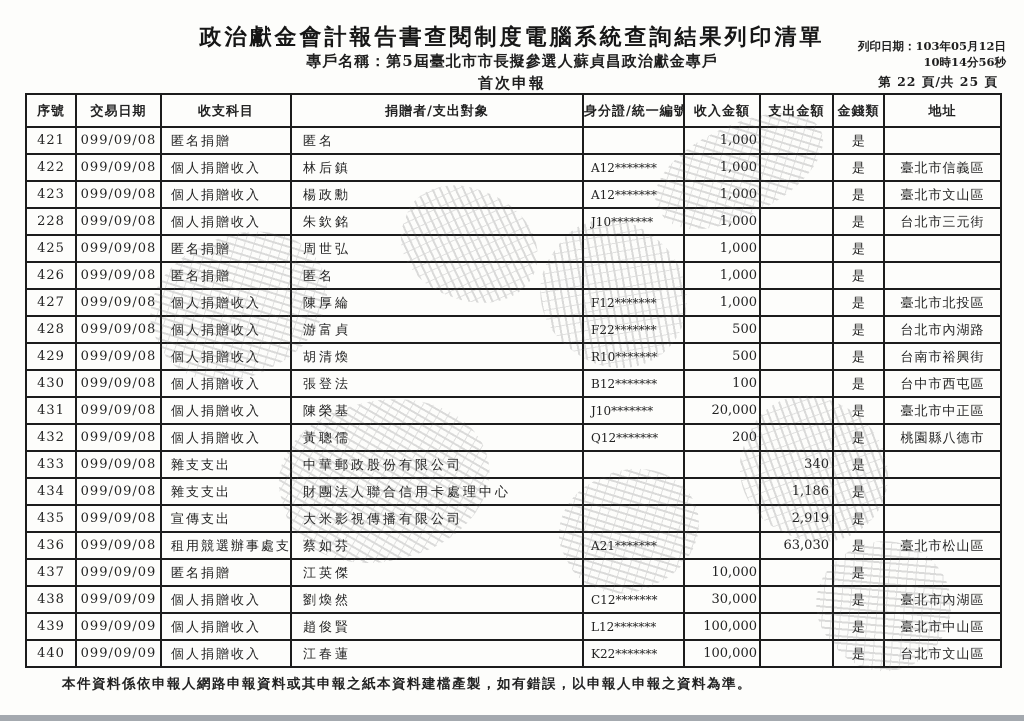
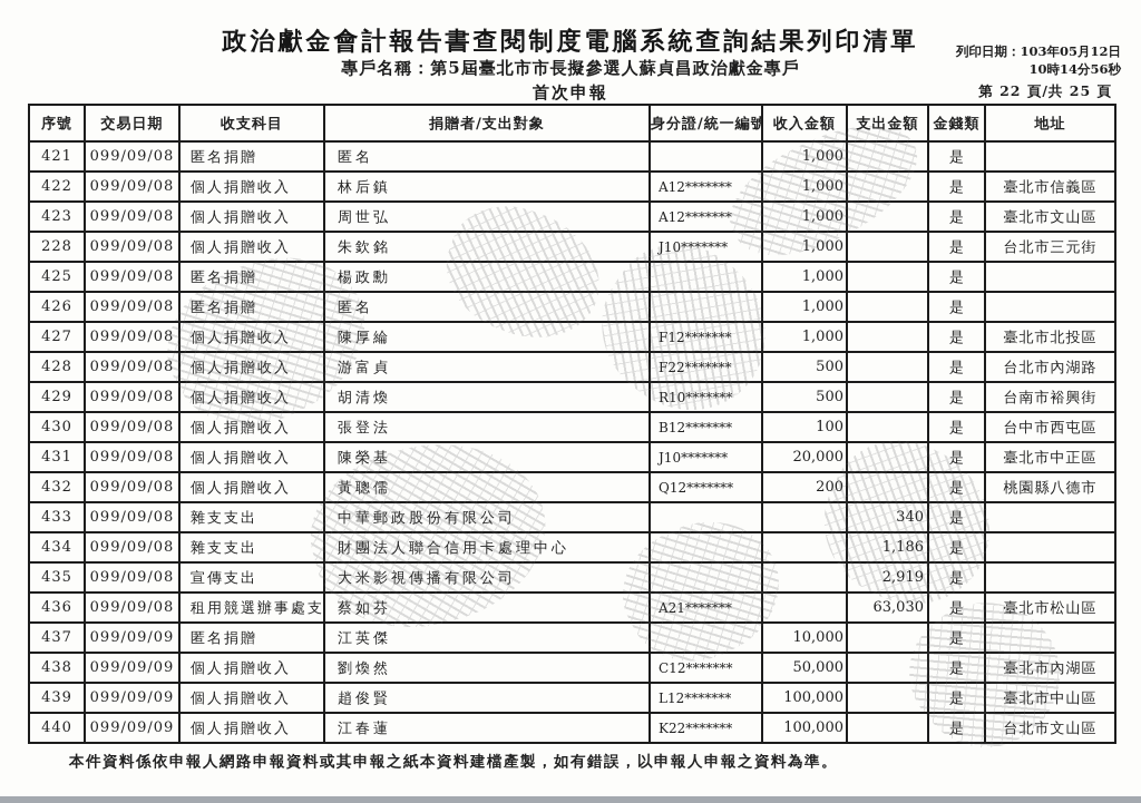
  政治獻金會計報告書查閱制度電腦系統查詢結果列印清單
  專戶名稱：第5屆臺北市市長擬參選人蘇貞昌政治獻金專戶
  首次申報
  列印日期：103年05月12日
  10時14分56秒
  第 22 頁/共 25 頁
  序號	交易日期	收支科目	捐贈者/支出對象	身分證/統一編號	收入金額	支出金額	金錢類	地址
  421	099/09/08	匿名捐贈	匿名		1,000		是
  422	099/09/08	個人捐贈收入	林后鎮	A12*******	1,000		是	臺北市信義區
- 423	099/09/08	個人捐贈收入	楊政勳	A12*******	1,000		是	臺北市文山區
+ 423	099/09/08	個人捐贈收入	周世弘	A12*******	1,000		是	臺北市文山區
  228	099/09/08	個人捐贈收入	朱欽銘	J10*******	1,000		是	台北市三元街
- 425	099/09/08	匿名捐贈	周世弘		1,000		是
+ 425	099/09/08	匿名捐贈	楊政勳		1,000		是
  426	099/09/08	匿名捐贈	匿名		1,000		是
  427	099/09/08	個人捐贈收入	陳厚綸	F12*******	1,000		是	臺北市北投區
  428	099/09/08	個人捐贈收入	游富貞	F22*******	500		是	台北市內湖路
  429	099/09/08	個人捐贈收入	胡清煥	R10*******	500		是	台南市裕興街
  430	099/09/08	個人捐贈收入	張登法	B12*******	100		是	台中市西屯區
  431	099/09/08	個人捐贈收入	陳榮基	J10*******	20,000		是	臺北市中正區
  432	099/09/08	個人捐贈收入	黃聰儒	Q12*******	200		是	桃園縣八德市
  433	099/09/08	雜支支出	中華郵政股份有限公司			340	是
  434	099/09/08	雜支支出	財團法人聯合信用卡處理中心			1,186	是
  435	099/09/08	宣傳支出	大米影視傳播有限公司			2,919	是
  436	099/09/08	租用競選辦事處支	蔡如芬	A21*******		63,030	是	臺北市松山區
  437	099/09/09	匿名捐贈	江英傑		10,000		是
- 438	099/09/09	個人捐贈收入	劉煥然	C12*******	30,000		是	臺北市內湖區
+ 438	099/09/09	個人捐贈收入	劉煥然	C12*******	50,000		是	臺北市內湖區
  439	099/09/09	個人捐贈收入	趙俊賢	L12*******	100,000		是	臺北市中山區
  440	099/09/09	個人捐贈收入	江春蓮	K22*******	100,000		是	台北市文山區
  本件資料係依申報人網路申報資料或其申報之紙本資料建檔產製，如有錯誤，以申報人申報之資料為準。
